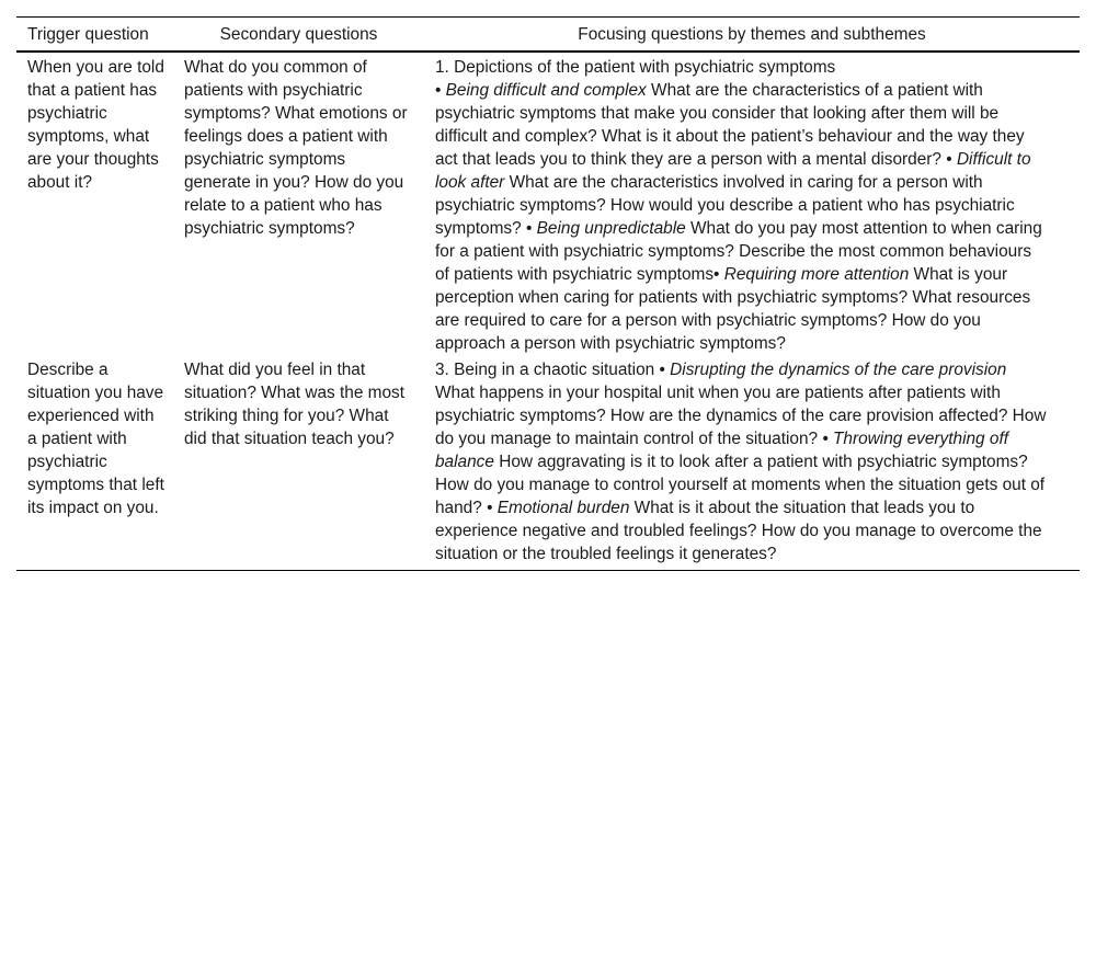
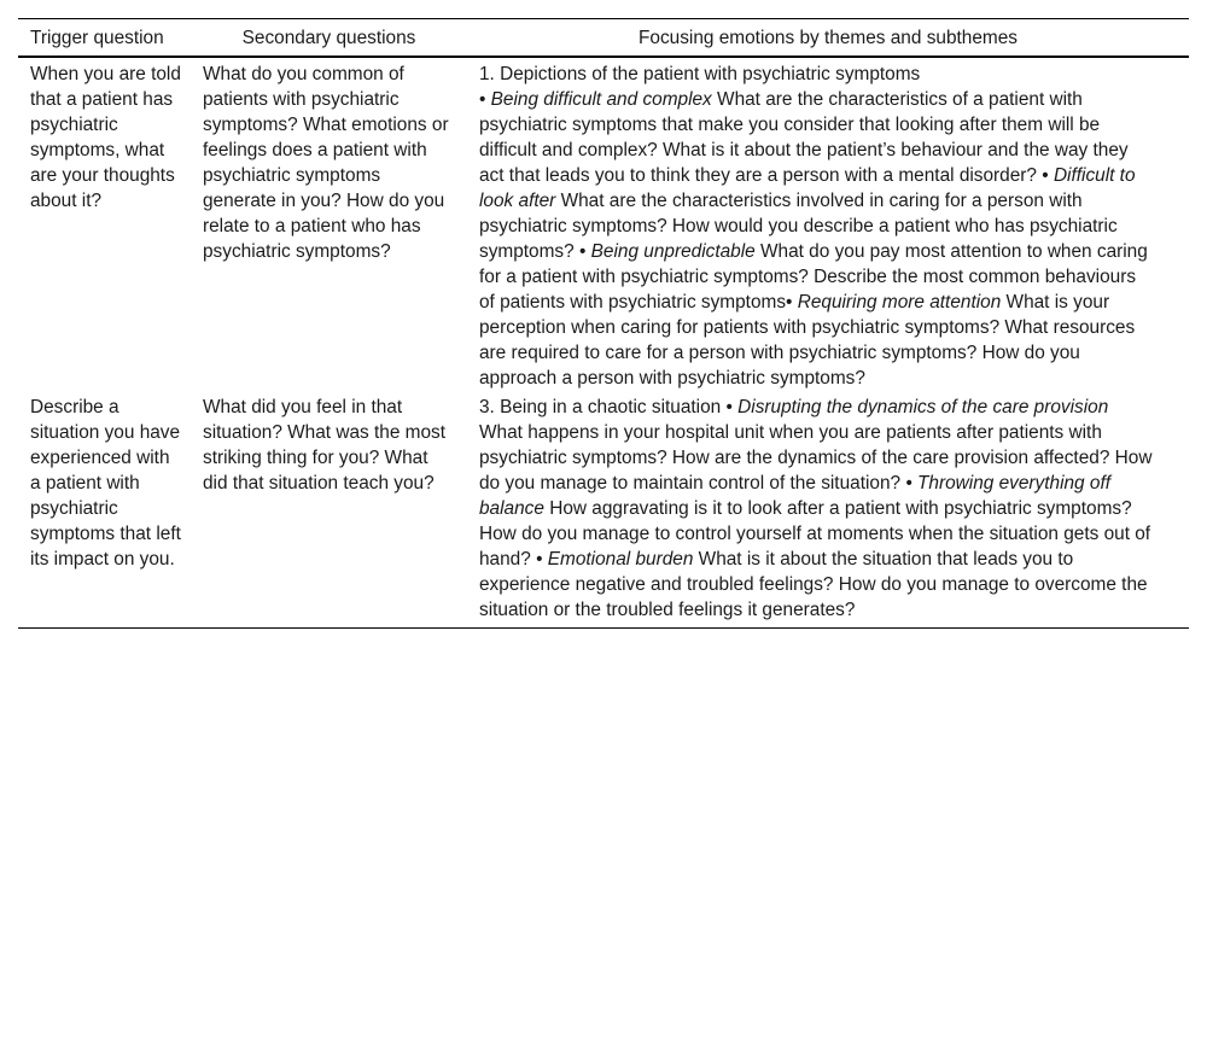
- Trigger question	Secondary questions	Focusing questions by themes and subthemes
+ Trigger question	Secondary questions	Focusing emotions by themes and subthemes
  When you are told that a patient has psychiatric symptoms, what are your thoughts about it?	What do you common of patients with psychiatric symptoms? What emotions or feelings does a patient with psychiatric symptoms generate in you? How do you relate to a patient who has psychiatric symptoms?	1. Depictions of the patient with psychiatric symptoms• Being difficult and complex What are the characteristics of a patient with psychiatric symptoms that make you consider that looking after them will be difficult and complex? What is it about the patient’s behaviour and the way they act that leads you to think they are a person with a mental disorder? • Difficult to look after What are the characteristics involved in caring for a person with psychiatric symptoms? How would you describe a patient who has psychiatric symptoms? • Being unpredictable What do you pay most attention to when caring for a patient with psychiatric symptoms? Describe the most common behaviours of patients with psychiatric symptoms• Requiring more attention What is your perception when caring for patients with psychiatric symptoms? What resources are required to care for a person with psychiatric symptoms? How do you approach a person with psychiatric symptoms?
  Describe a situation you have experienced with a patient with psychiatric symptoms that left its impact on you.	What did you feel in that situation? What was the most striking thing for you? What did that situation teach you?	3. Being in a chaotic situation • Disrupting the dynamics of the care provision What happens in your hospital unit when you are patients after patients with psychiatric symptoms? How are the dynamics of the care provision affected? How do you manage to maintain control of the situation? • Throwing everything off balance How aggravating is it to look after a patient with psychiatric symptoms? How do you manage to control yourself at moments when the situation gets out of hand? • Emotional burden What is it about the situation that leads you to experience negative and troubled feelings? How do you manage to overcome the situation or the troubled feelings it generates?
